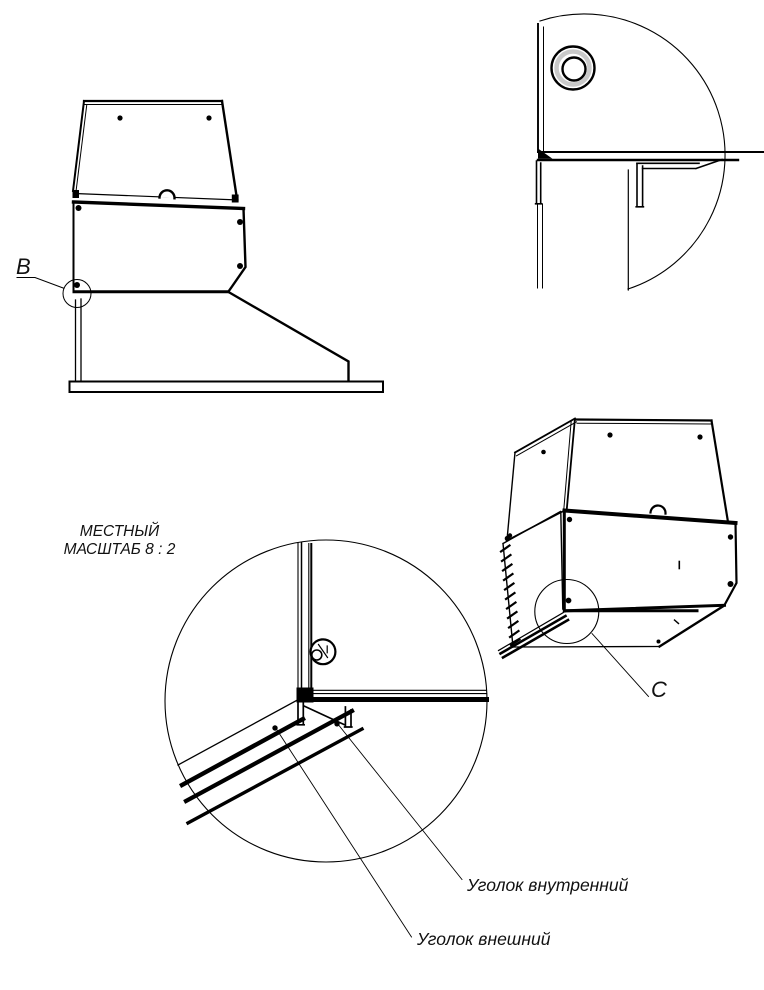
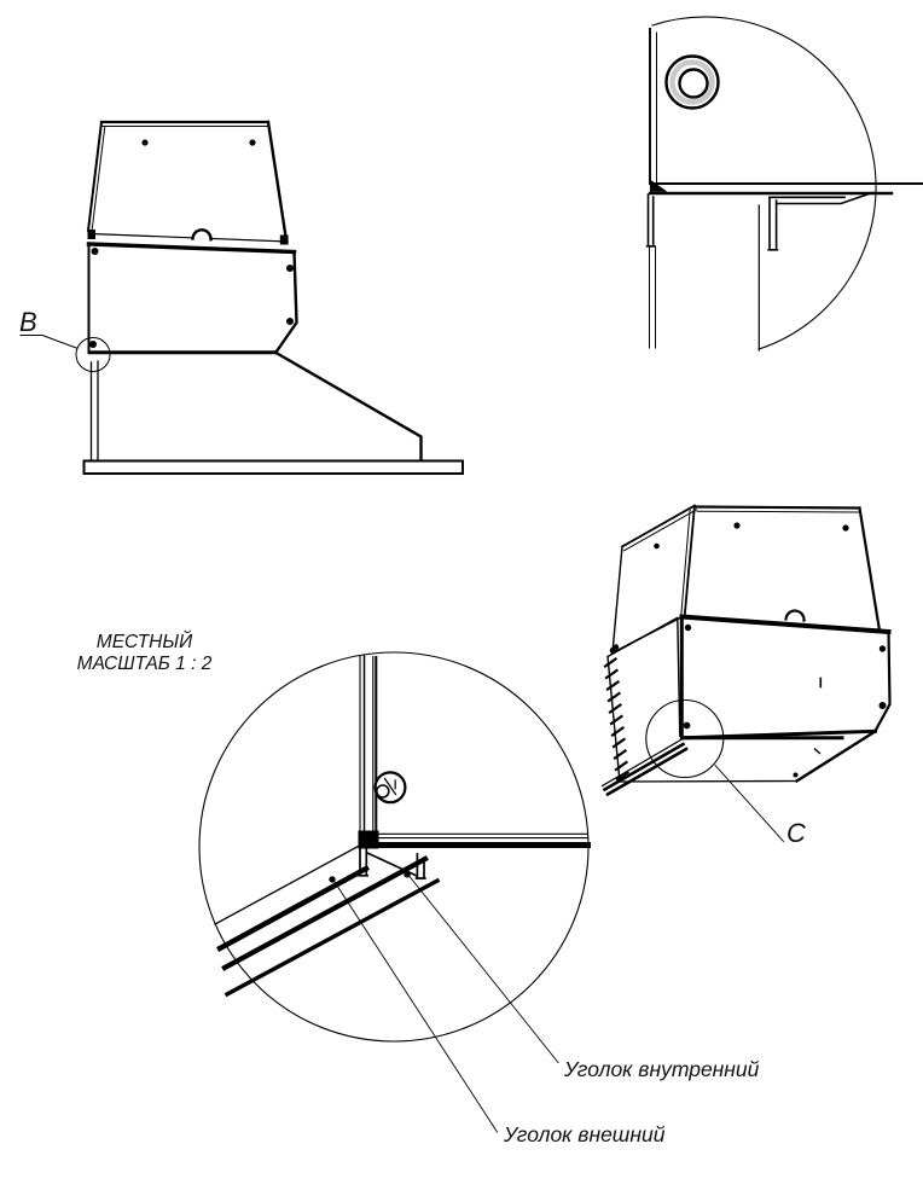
  B
  МЕСТНЫЙ
- МАСШТАБ 8 : 2
+ МАСШТАБ 1 : 2
  Уголок внутренний
  Уголок внешний
  C
